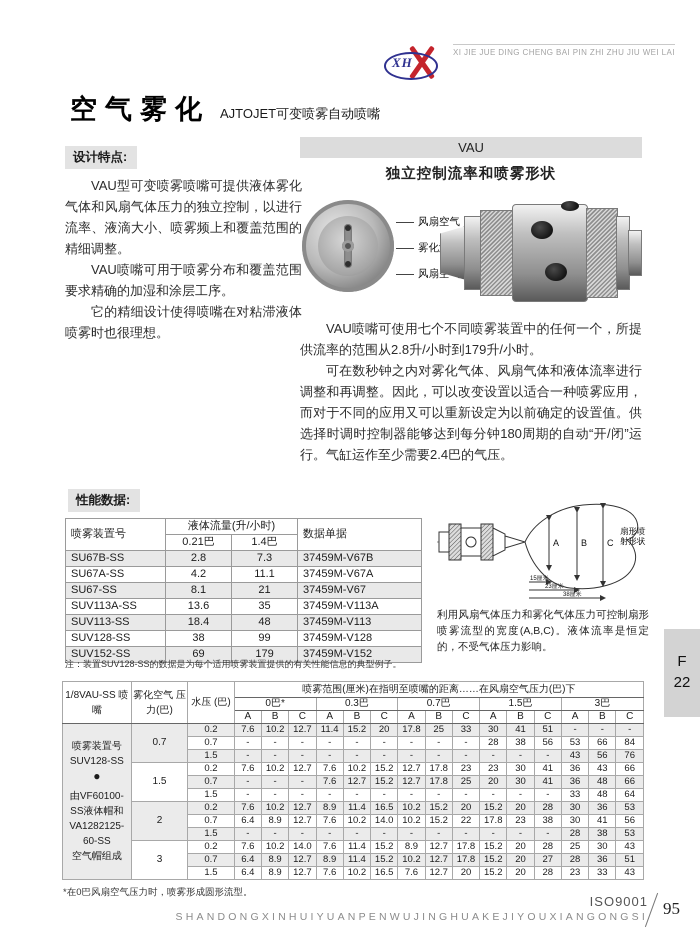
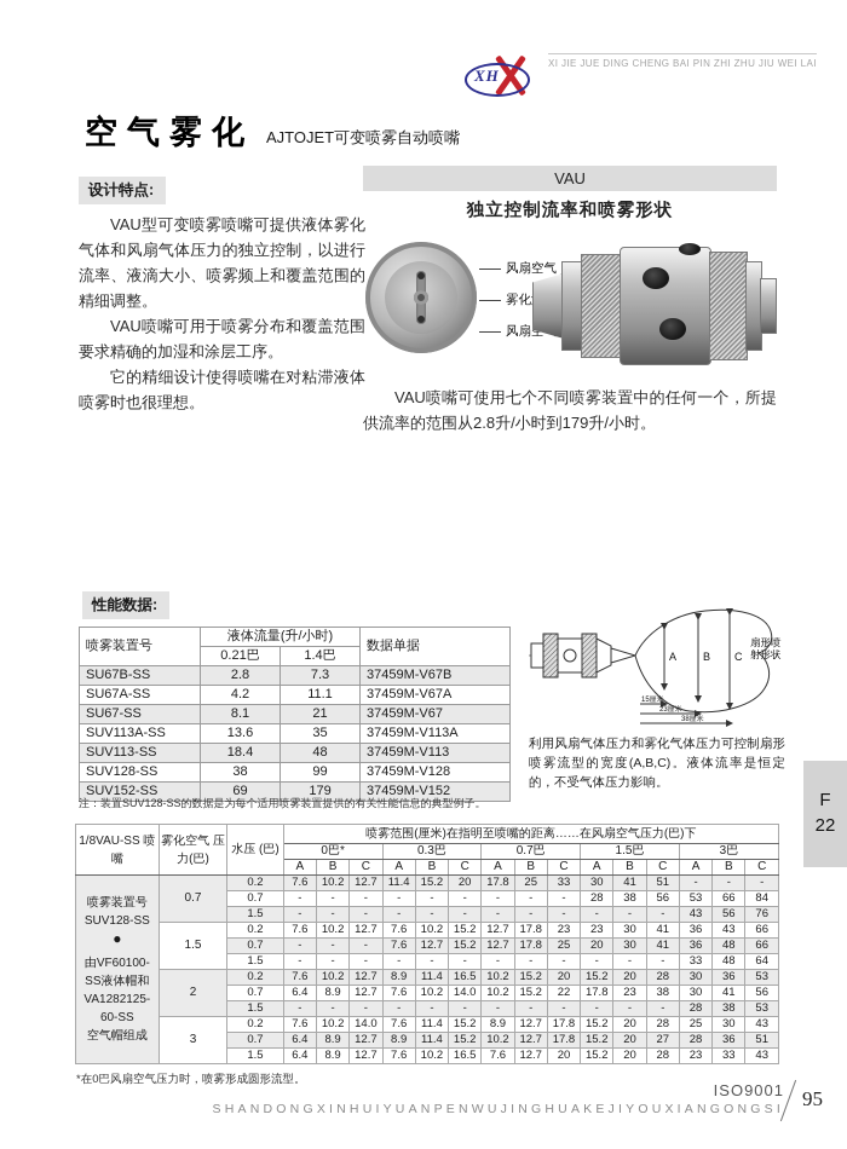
  XH
  XI JIE JUE DING CHENG BAI PIN ZHI ZHU JIU WEI LAI
  空气雾化 AJTOJET可变喷雾自动喷嘴
  设计特点:
  VAU型可变喷雾喷嘴可提供液体雾化气体和风扇气体压力的独立控制，以进行流率、液滴大小、喷雾频上和覆盖范围的精细调整。
  VAU喷嘴可用于喷雾分布和覆盖范围要求精确的加湿和涂层工序。
  它的精细设计使得喷嘴在对粘滞液体喷雾时也很理想。
  VAU
  独立控制流率和喷雾形状
  风扇空气
  风扇空
  VAU喷嘴可使用七个不同喷雾装置中的任何一个，所提供流率的范围从2.8升/小时到179升/小时。
- 可在数秒钟之内对雾化气体、风扇气体和液体流率进行调整和再调整。因此，可以改变设置以适合一种喷雾应用，而对于不同的应用又可以重新设定为以前确定的设置值。供选择时调时控制器能够达到每分钟180周期的自动“开/闭”运行。气缸运作至少需要2.4巴的气压。
  性能数据:
  喷雾装置号	液体流量(升/小时)	数据单据
  0.21巴	1.4巴
  SU67B-SS	2.8	7.3	37459M-V67B
  SU67A-SS	4.2	11.1	37459M-V67A
  SU67-SS	8.1	21	37459M-V67
  SUV113A-SS	13.6	35	37459M-V113A
  SUV113-SS	18.4	48	37459M-V113
  SUV128-SS	38	99	37459M-V128
  SUV152-SS	69	179	37459M-V152
  注：装置SUV128-SS的数据是为每个适用喷雾装置提供的有关性能信息的典型例子。
  A
  B
  C
  扇形喷
  射形状
  利用风扇气体压力和雾化气体压力可控制扇形喷雾流型的宽度(A,B,C)。液体流率是恒定的，不受气体压力影响。
  1/8VAU-SS 喷嘴	雾化空气 压力(巴)	水压 (巴)	喷雾范围(厘米)在指明至喷嘴的距离……在风扇空气压力(巴)下
  0巴*	0.3巴	0.7巴	1.5巴	3巴
  A	B	C	A	B	C	A	B	C	A	B	C	A	B	C
  喷雾装置号SUV128-SS●由VF60100-SS液体帽和VA1282125-60-SS空气帽组成	0.7	0.2	7.6	10.2	12.7	11.4	15.2	20	17.8	25	33	30	41	51	-	-	-
  0.7	-	-	-	-	-	-	-	-	-	28	38	56	53	66	84
  1.5	-	-	-	-	-	-	-	-	-	-	-	-	43	56	76
  1.5	0.2	7.6	10.2	12.7	7.6	10.2	15.2	12.7	17.8	23	23	30	41	36	43	66
  0.7	-	-	-	7.6	12.7	15.2	12.7	17.8	25	20	30	41	36	48	66
  1.5	-	-	-	-	-	-	-	-	-	-	-	-	33	48	64
  2	0.2	7.6	10.2	12.7	8.9	11.4	16.5	10.2	15.2	20	15.2	20	28	30	36	53
  0.7	6.4	8.9	12.7	7.6	10.2	14.0	10.2	15.2	22	17.8	23	38	30	41	56
  1.5	-	-	-	-	-	-	-	-	-	-	-	-	28	38	53
  3	0.2	7.6	10.2	14.0	7.6	11.4	15.2	8.9	12.7	17.8	15.2	20	28	25	30	43
  0.7	6.4	8.9	12.7	8.9	11.4	15.2	10.2	12.7	17.8	15.2	20	27	28	36	51
  1.5	6.4	8.9	12.7	7.6	10.2	16.5	7.6	12.7	20	15.2	20	28	23	33	43
  *在0巴风扇空气压力时，喷雾形成圆形流型。
  F
  22
  ISO9001
  SHANDONGXINHUIYUANPENWUJINGHUAKEJIYOUXIANGONGSI
  95
